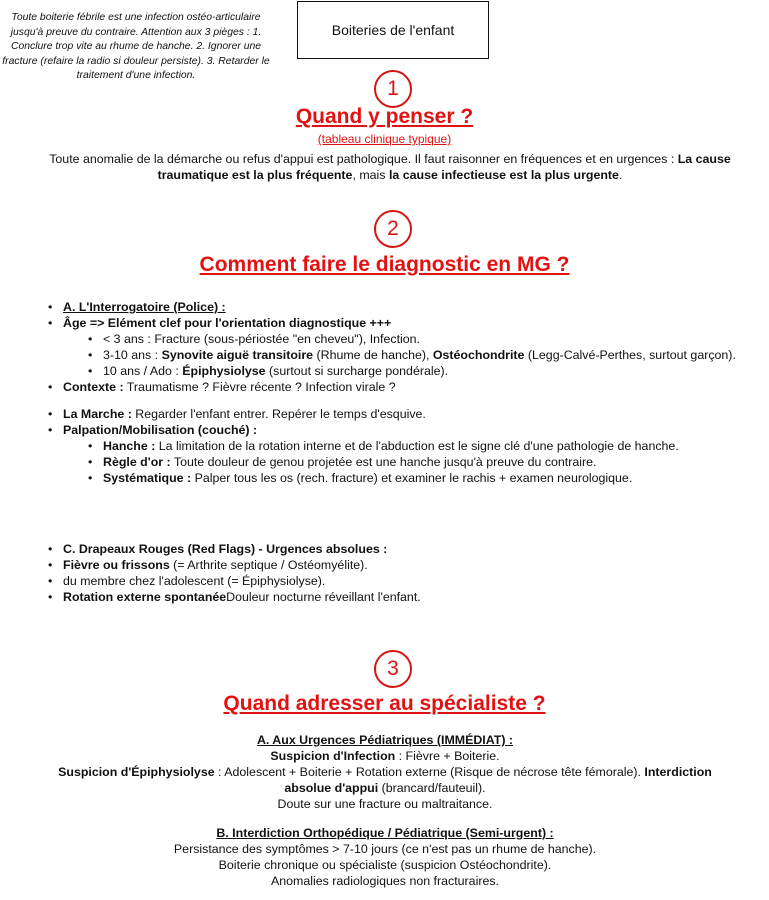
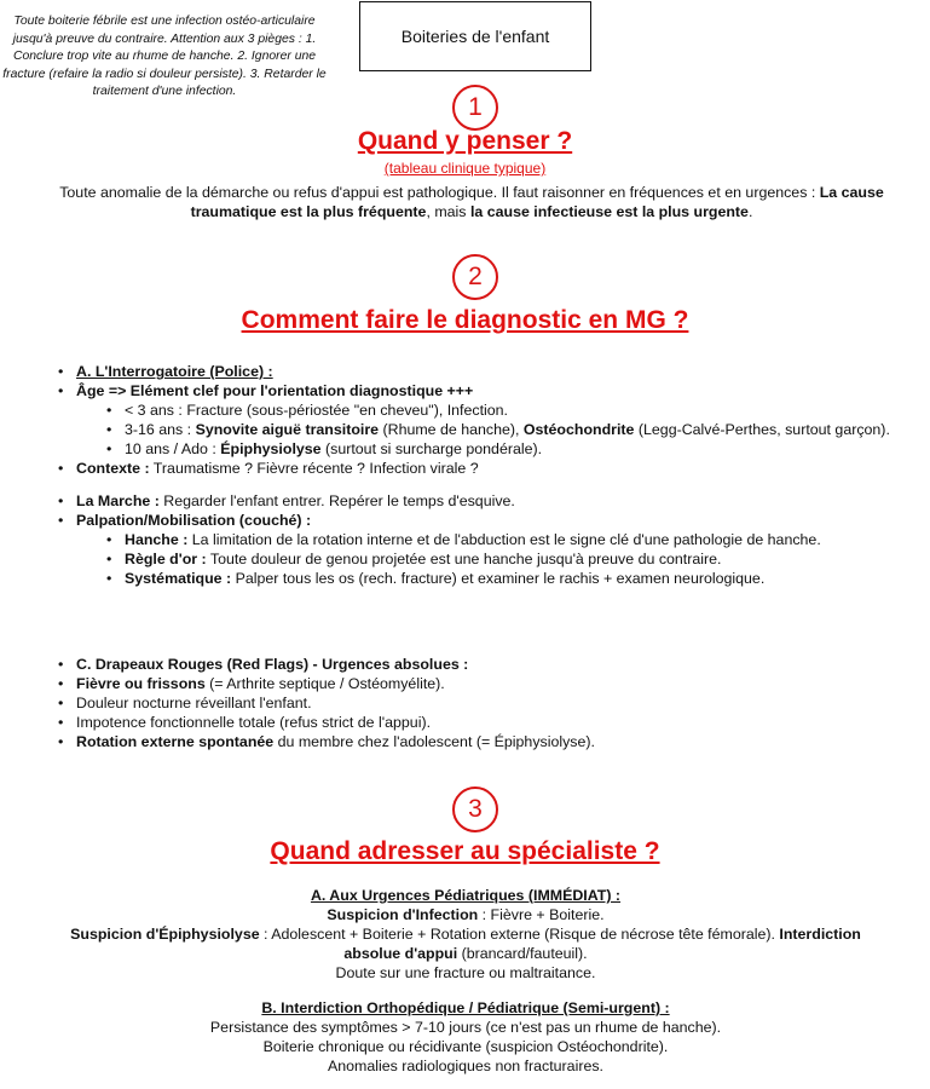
  Toute boiterie fébrile est une infection ostéo-articulaire jusqu'à preuve du contraire. Attention aux 3 pièges : 1. Conclure trop vite au rhume de hanche. 2. Ignorer une fracture (refaire la radio si douleur persiste). 3. Retarder le traitement d'une infection.
  Boiteries de l'enfant
  1
  Quand y penser ?
  (tableau clinique typique)
  Toute anomalie de la démarche ou refus d'appui est pathologique. Il faut raisonner en fréquences et en urgences : La cause traumatique est la plus fréquente, mais la cause infectieuse est la plus urgente.
  2
  Comment faire le diagnostic en MG ?
  A. L'Interrogatoire (Police) :
  Âge => Elément clef pour l'orientation diagnostique +++
  < 3 ans : Fracture (sous-périostée "en cheveu"), Infection.
- 3-10 ans : Synovite aiguë transitoire (Rhume de hanche), Ostéochondrite (Legg-Calvé-Perthes, surtout garçon).
+ 3-16 ans : Synovite aiguë transitoire (Rhume de hanche), Ostéochondrite (Legg-Calvé-Perthes, surtout garçon).
  10 ans / Ado : Épiphysiolyse (surtout si surcharge pondérale).
  Contexte : Traumatisme ? Fièvre récente ? Infection virale ?
  La Marche : Regarder l'enfant entrer. Repérer le temps d'esquive.
  Palpation/Mobilisation (couché) :
  Hanche : La limitation de la rotation interne et de l'abduction est le signe clé d'une pathologie de hanche.
  Règle d'or : Toute douleur de genou projetée est une hanche jusqu'à preuve du contraire.
  Systématique : Palper tous les os (rech. fracture) et examiner le rachis + examen neurologique.
  C. Drapeaux Rouges (Red Flags) - Urgences absolues :
  Fièvre ou frissons (= Arthrite septique / Ostéomyélite).
- du membre chez l'adolescent (= Épiphysiolyse).
+ Douleur nocturne réveillant l'enfant.
+ Impotence fonctionnelle totale (refus strict de l'appui).
- Rotation externe spontanéeDouleur nocturne réveillant l'enfant.
+ Rotation externe spontanée du membre chez l'adolescent (= Épiphysiolyse).
  3
  Quand adresser au spécialiste ?
  A. Aux Urgences Pédiatriques (IMMÉDIAT) :
  Suspicion d'Infection : Fièvre + Boiterie.
  Suspicion d'Épiphysiolyse : Adolescent + Boiterie + Rotation externe (Risque de nécrose tête fémorale). Interdiction absolue d'appui (brancard/fauteuil).
  Doute sur une fracture ou maltraitance.
  B. Interdiction Orthopédique / Pédiatrique (Semi-urgent) :
  Persistance des symptômes > 7-10 jours (ce n'est pas un rhume de hanche).
- Boiterie chronique ou spécialiste (suspicion Ostéochondrite).
+ Boiterie chronique ou récidivante (suspicion Ostéochondrite).
  Anomalies radiologiques non fracturaires.
